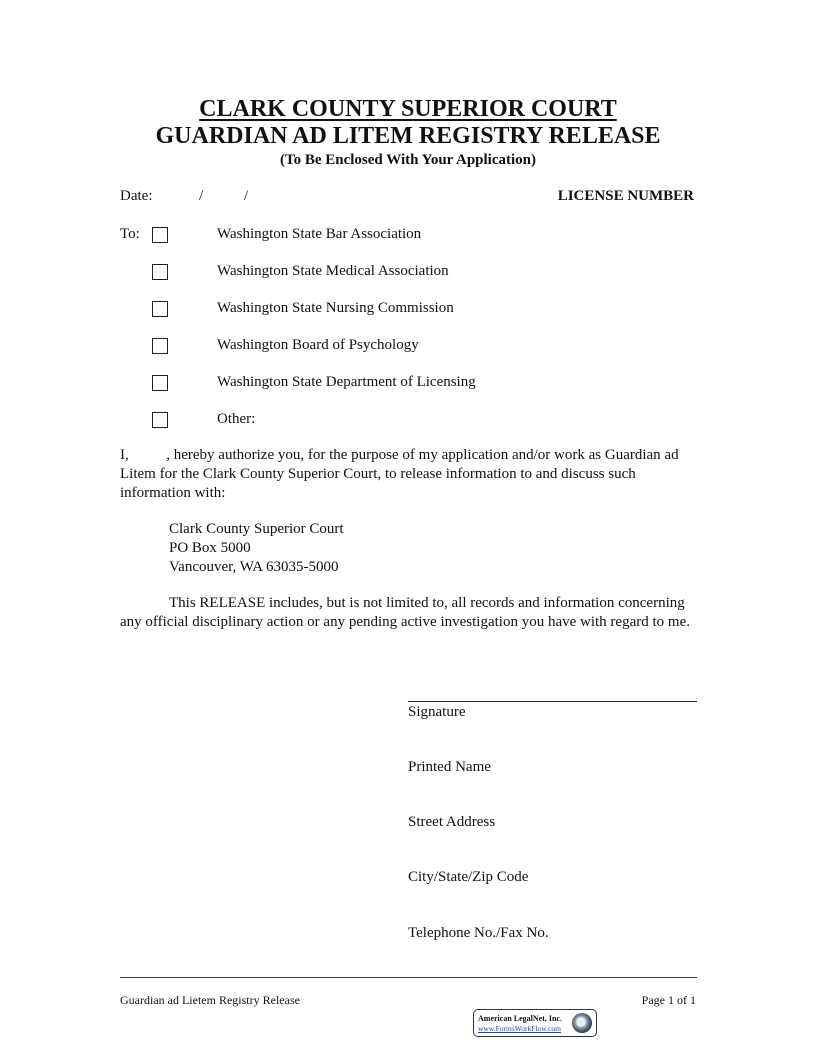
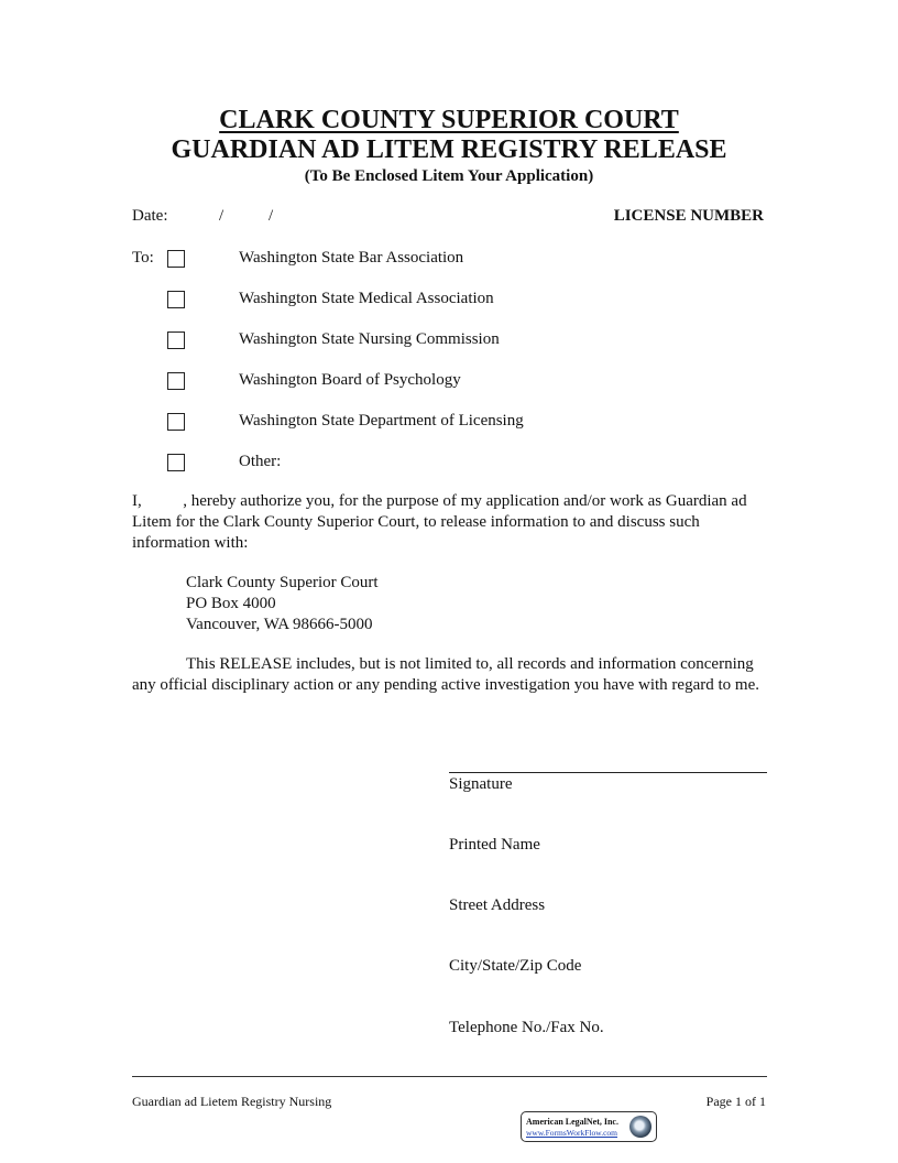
  CLARK COUNTY SUPERIOR COURT
  GUARDIAN AD LITEM REGISTRY RELEASE
- (To Be Enclosed With Your Application)
+ (To Be Enclosed Litem Your Application)
  Date:
  /
  /
  LICENSE NUMBER
  To:
  Washington State Bar Association
  Washington State Medical Association
  Washington State Nursing Commission
  Washington Board of Psychology
  Washington State Department of Licensing
  Other:
  I, , hereby authorize you, for the purpose of my application and/or work as Guardian ad Litem for the Clark County Superior Court, to release information to and discuss such information with:
  Clark County Superior Court
- PO Box 5000
+ PO Box 4000
- Vancouver, WA 63035-5000
+ Vancouver, WA 98666-5000
  This RELEASE includes, but is not limited to, all records and information concerning any official disciplinary action or any pending active investigation you have with regard to me.
  Signature
  Printed Name
  Street Address
  City/State/Zip Code
  Telephone No./Fax No.
- Guardian ad Lietem Registry Release
+ Guardian ad Lietem Registry Nursing
  Page 1 of 1
  American LegalNet, Inc.
  www.FormsWorkFlow.com
